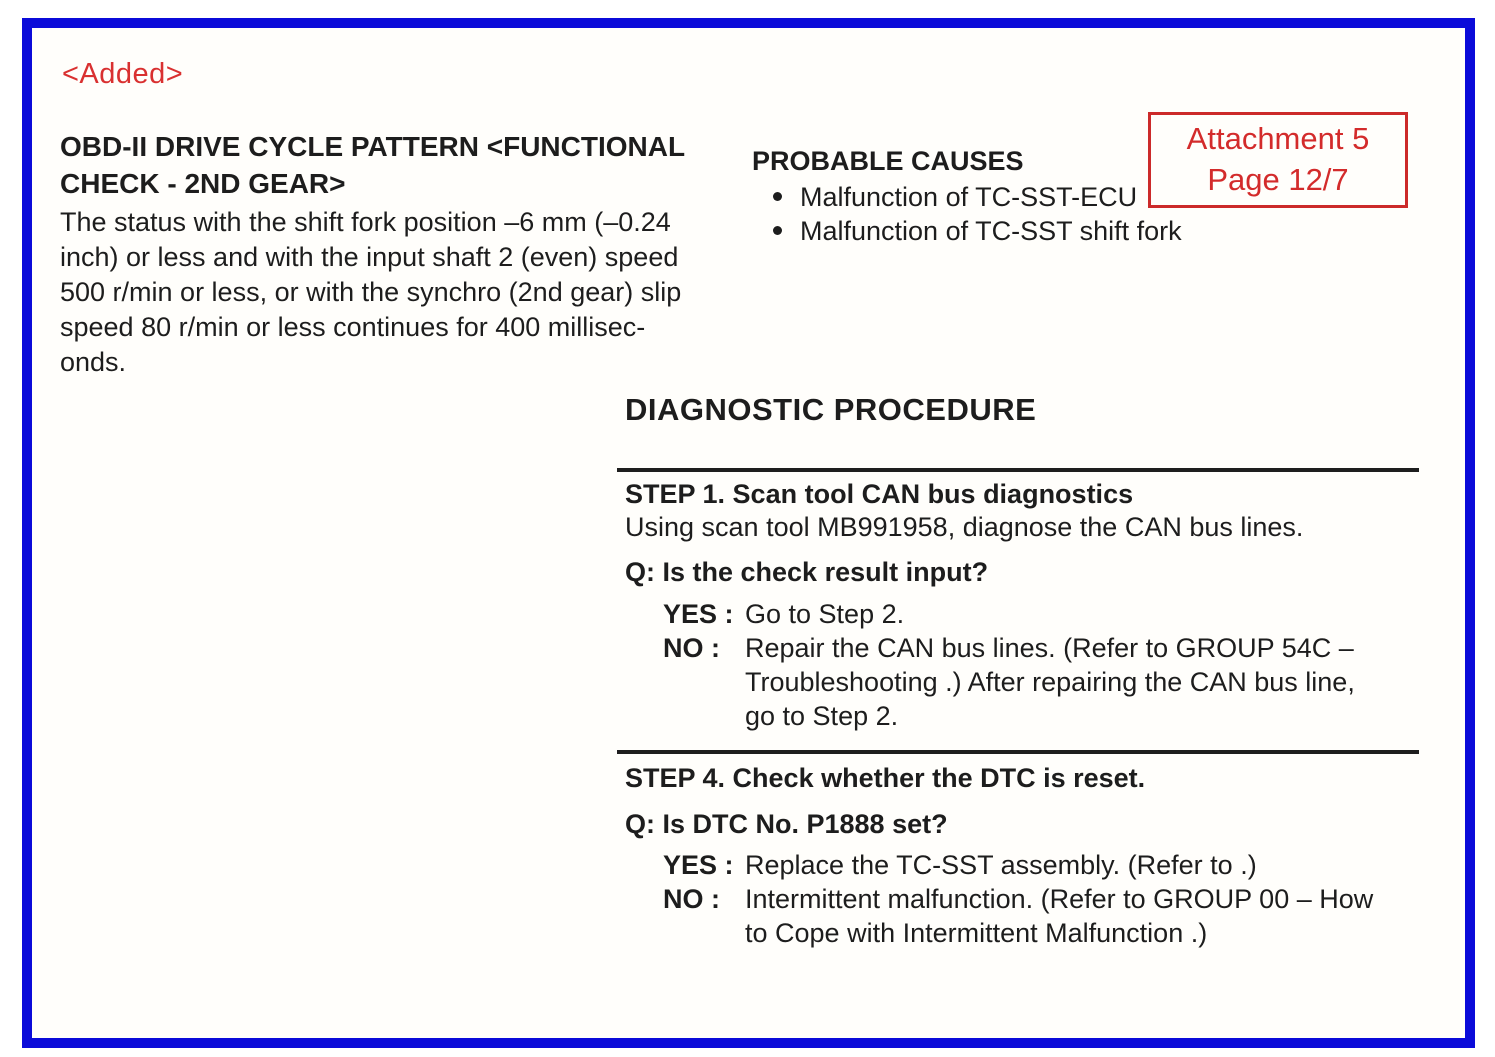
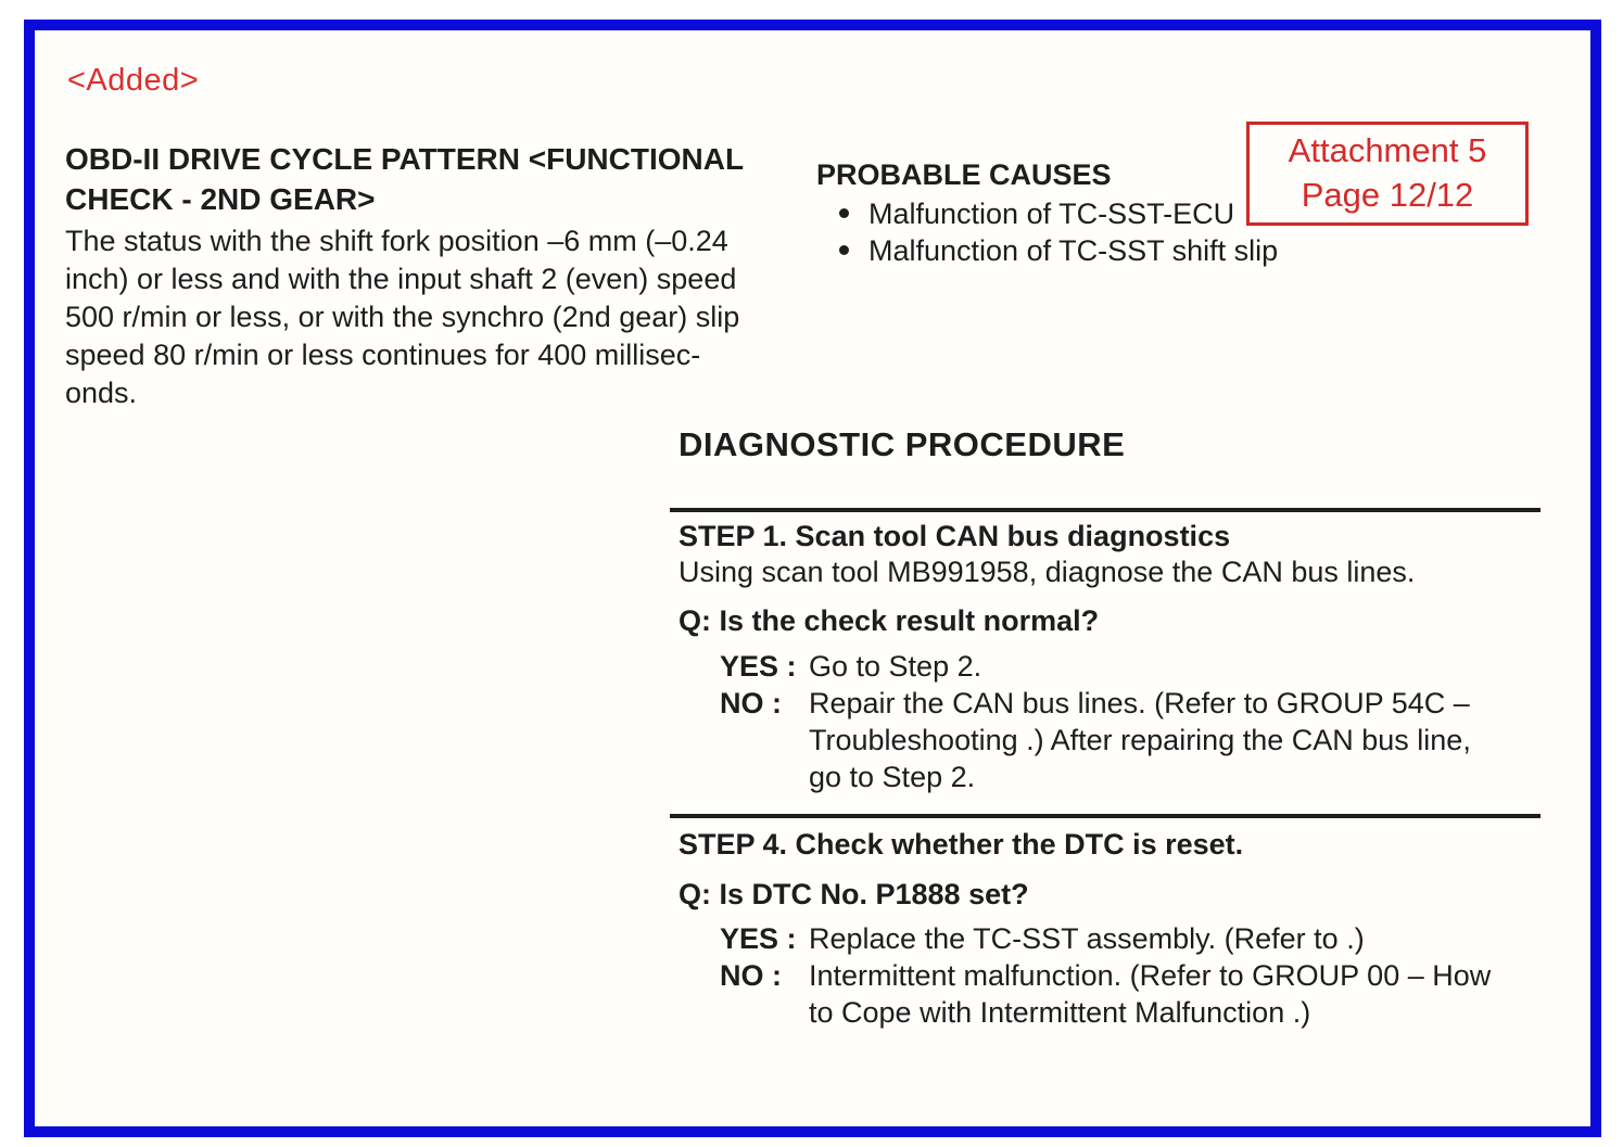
  <Added>
  OBD-II DRIVE CYCLE PATTERN <FUNCTIONAL
  CHECK - 2ND GEAR>
  The status with the shift fork position –6 mm (–0.24
  inch) or less and with the input shaft 2 (even) speed
  500 r/min or less, or with the synchro (2nd gear) slip
  speed 80 r/min or less continues for 400 millisec-
  onds.
  PROBABLE CAUSES
  Malfunction of TC-SST-ECU
- Malfunction of TC-SST shift fork
+ Malfunction of TC-SST shift slip
  Attachment 5
- Page 12/7
+ Page 12/12
  DIAGNOSTIC PROCEDURE
  STEP 1. Scan tool CAN bus diagnostics
  Using scan tool MB991958, diagnose the CAN bus lines.
- Q: Is the check result input?
+ Q: Is the check result normal?
  YES :
  Go to Step 2.
  NO :
  Repair the CAN bus lines. (Refer to GROUP 54C –
  Troubleshooting .) After repairing the CAN bus line,
  go to Step 2.
  STEP 4. Check whether the DTC is reset.
  Q: Is DTC No. P1888 set?
  YES :
  Replace the TC-SST assembly. (Refer to .)
  NO :
  Intermittent malfunction. (Refer to GROUP 00 – How
  to Cope with Intermittent Malfunction .)
